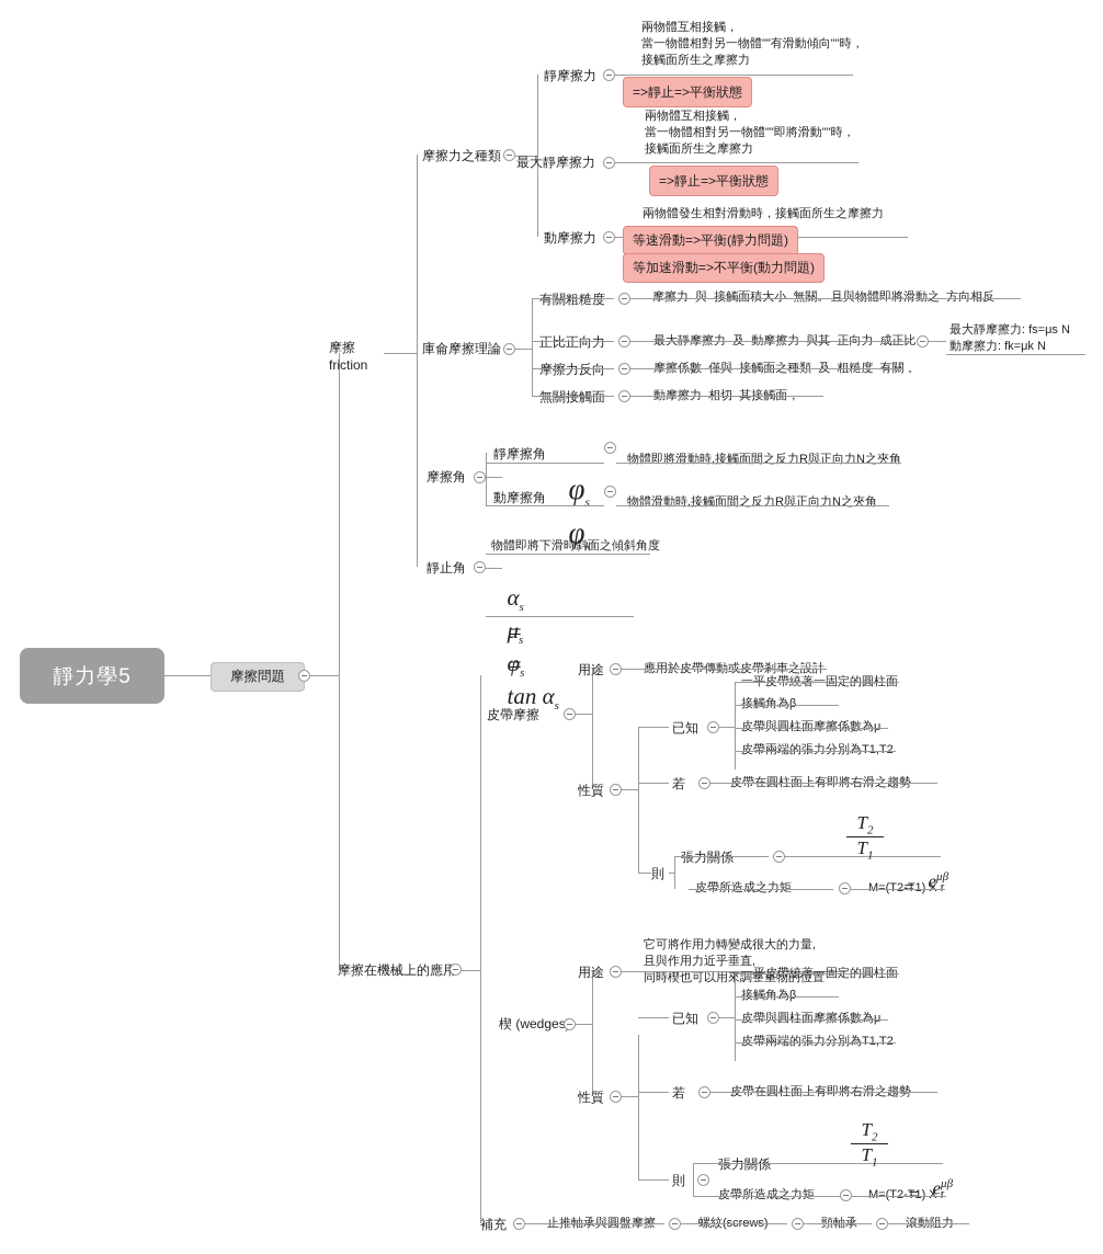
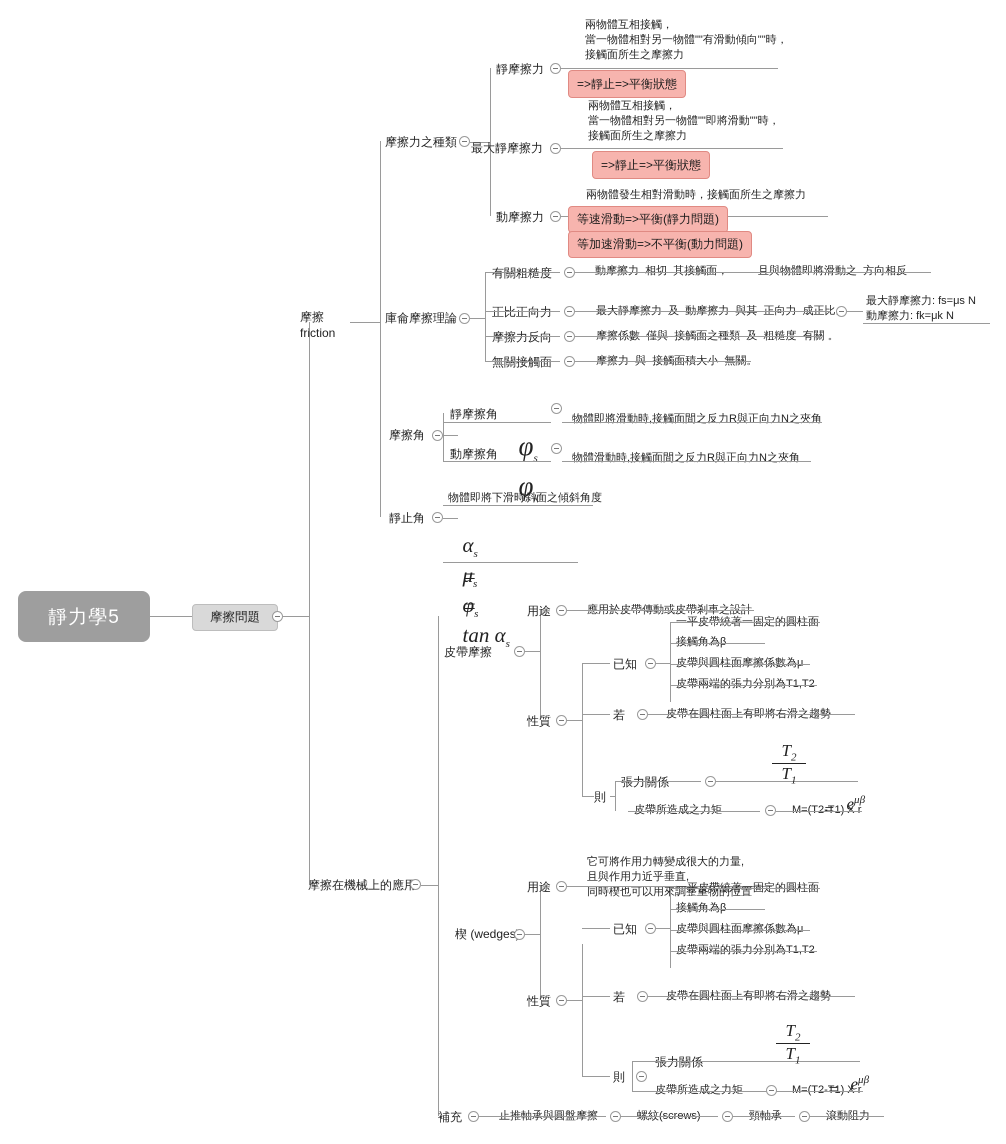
  靜力學5
  摩擦問題
  摩擦
  friction
  摩擦在機械上的應
  摩擦力之種類
  靜摩擦力
  兩物體互相接觸，
  當一物體相對另一物體""有滑動傾向""時，
  接觸面所生之摩擦力
  =>靜止=>平衡狀態
  最大靜摩擦力
  兩物體互相接觸，
  當一物體相對另一物體""即將滑動""時，
  接觸面所生之摩擦力
  =>靜止=>平衡狀態
  動摩擦力
  兩物體發生相對滑動時，接觸面所生之摩擦力
  等速滑動=>平衡(靜力問題)
  等加速滑動=>不平衡(動力問題)
  庫侖摩擦理論
  有關粗糙度
- 摩擦力 與 接觸面積大小 無關。
+ 動摩擦力 相切 其接觸面，
  且與物體即將滑動之 方向相反
  正比正向力
  最大靜摩擦力 及 動摩擦力 與其 正向力 成正比
  最大靜摩擦力: fs=μs N
  動摩擦力: fk=μk N
  摩擦力反向
  摩擦係數 僅與 接觸面之種類 及 粗糙度 有關 。
  無關接觸面
- 動摩擦力 相切 其接觸面，
+ 摩擦力 與 接觸面積大小 無關。
  摩擦角
  靜摩擦角
  φs
  物體即將滑動時,接觸面間之反力R與正向力N之夾角
  動摩擦角
  φk
  物體滑動時,接觸面間之反力R與正向力N之夾角
  靜止角
  物體即將下滑時斜面之傾斜角度
  αs = φs
  μs = tan αs
  皮帶摩擦
  用途
  應用於皮帶傳動或皮帶剎車之設計
  性質
  已知
  一平皮帶繞著一固定的圓柱面
  接觸角為β
  皮帶與圓柱面摩擦係數為μ
  皮帶兩端的張力分別為T1,T2
  若
  皮帶在圓柱面上有即將右滑之趨勢
  則
  張力關係
  T2
  T1
  =
  eμβ
  皮帶所造成之力矩
  M=(T2-T1) X r
  楔 (wedges
  用途
  它可將作用力轉變成很大的力量,
  且與作用力近乎垂直,
  同時楔也可以用來調整重物的位置
  性質
  已知
  一平皮帶繞著一固定的圓柱面
  接觸角為β
  皮帶與圓柱面摩擦係數為μ
  皮帶兩端的張力分別為T1,T2
  若
  皮帶在圓柱面上有即將右滑之趨勢
  則
  張力關係
  T2
  T1
  =
  eμβ
  皮帶所造成之力矩
  M=(T2-T1) X r
  補充
  止推軸承與圓盤摩擦
  螺紋(screws)
  頸軸承
  滾動阻力
